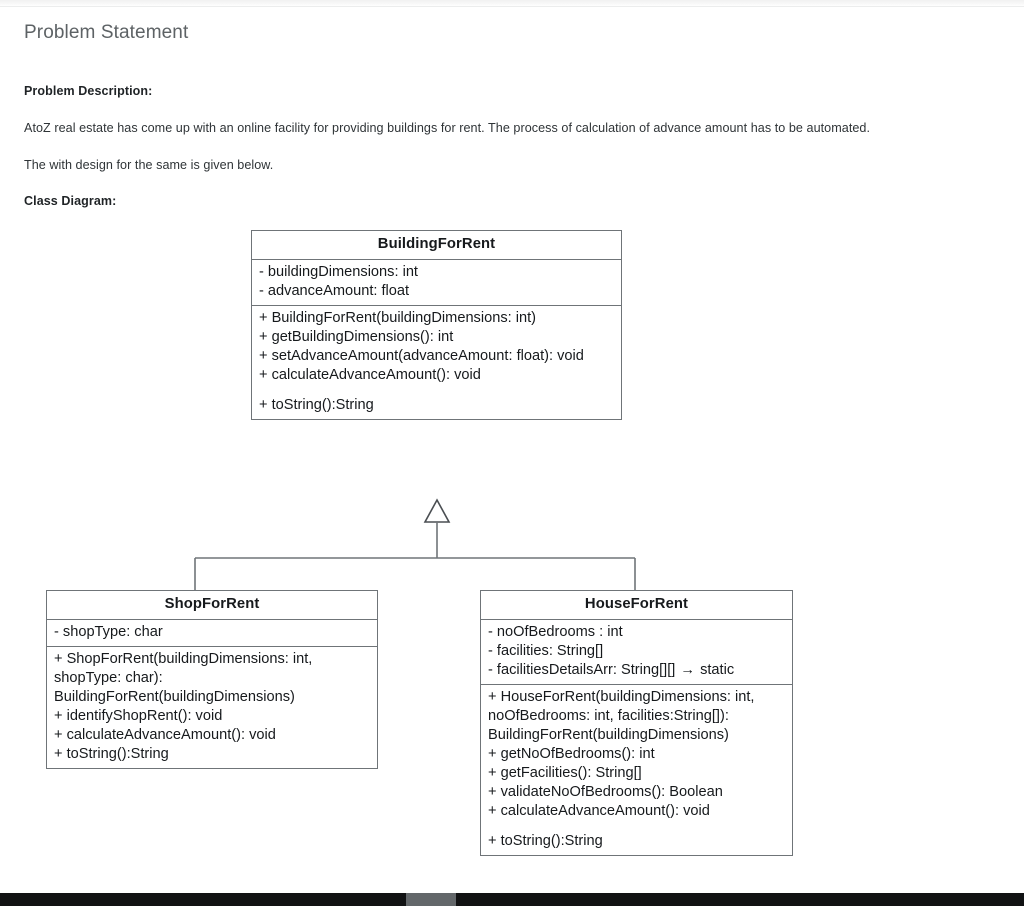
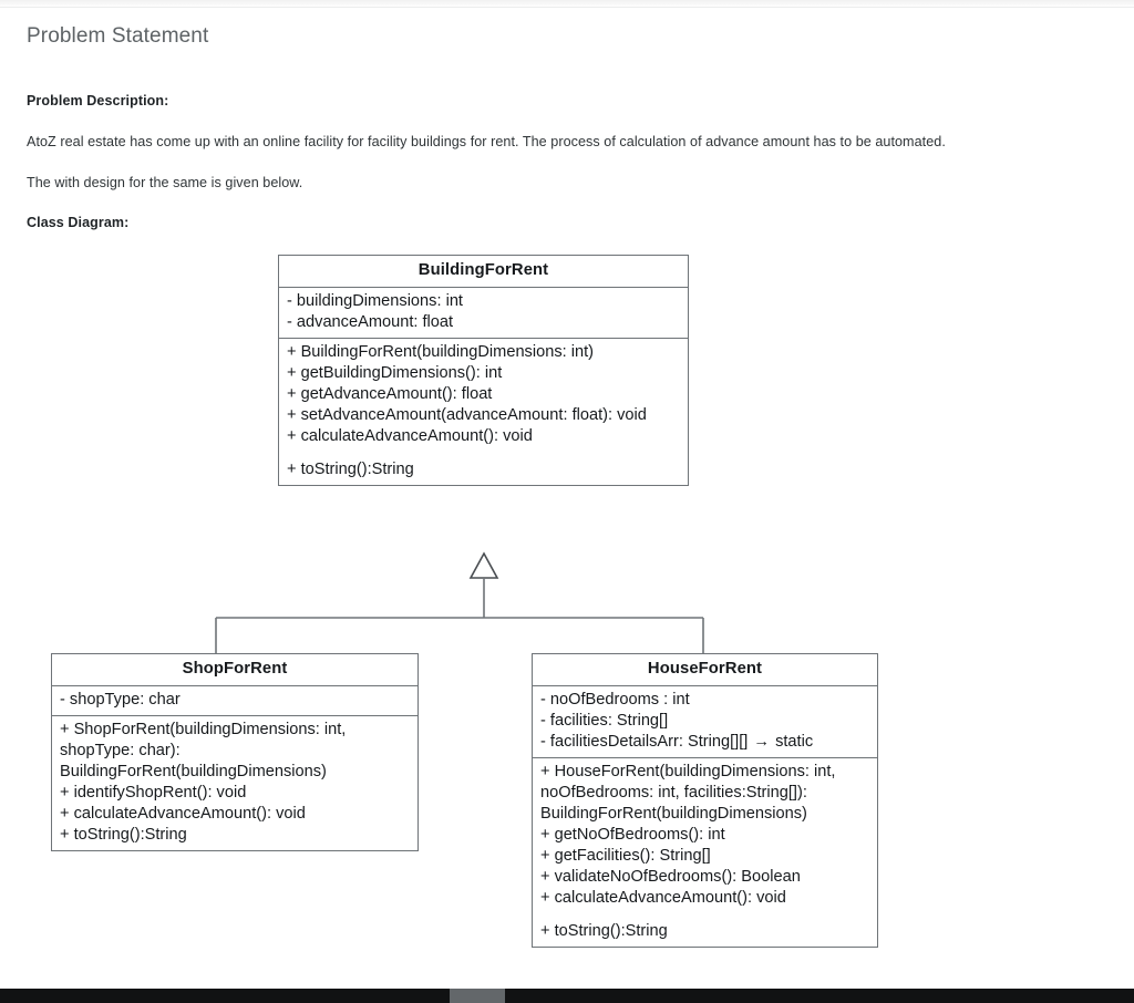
  Problem Statement
  Problem Description:
- AtoZ real estate has come up with an online facility for providing buildings for rent. The process of calculation of advance amount has to be automated.
+ AtoZ real estate has come up with an online facility for facility buildings for rent. The process of calculation of advance amount has to be automated.
  The with design for the same is given below.
  Class Diagram:
  BuildingForRent
  - buildingDimensions: int
  - advanceAmount: float
  + BuildingForRent(buildingDimensions: int)
  + getBuildingDimensions(): int
+ + getAdvanceAmount(): float
  + setAdvanceAmount(advanceAmount: float): void
  + calculateAdvanceAmount(): void
  + toString():String
  ShopForRent
  - shopType: char
  + ShopForRent(buildingDimensions: int, shopType: char): BuildingForRent(buildingDimensions)
  + identifyShopRent(): void
  + calculateAdvanceAmount(): void
  + toString():String
  HouseForRent
  - noOfBedrooms : int
  - facilities: String[]
  - facilitiesDetailsArr: String[][] → static
  + HouseForRent(buildingDimensions: int, noOfBedrooms: int, facilities:String[]): BuildingForRent(buildingDimensions)
  + getNoOfBedrooms(): int
  + getFacilities(): String[]
  + validateNoOfBedrooms(): Boolean
  + calculateAdvanceAmount(): void
  + toString():String
